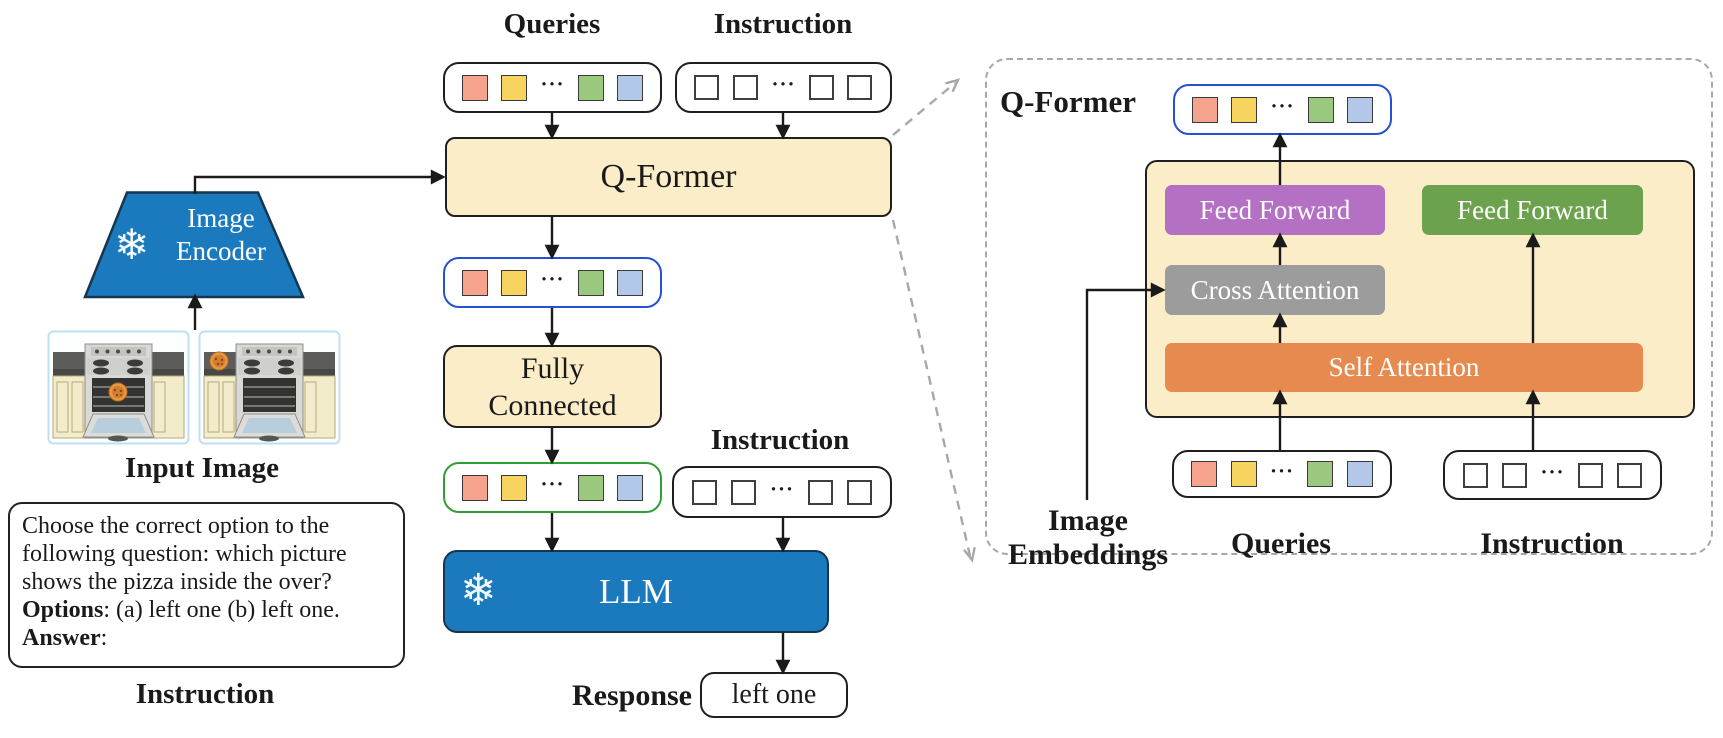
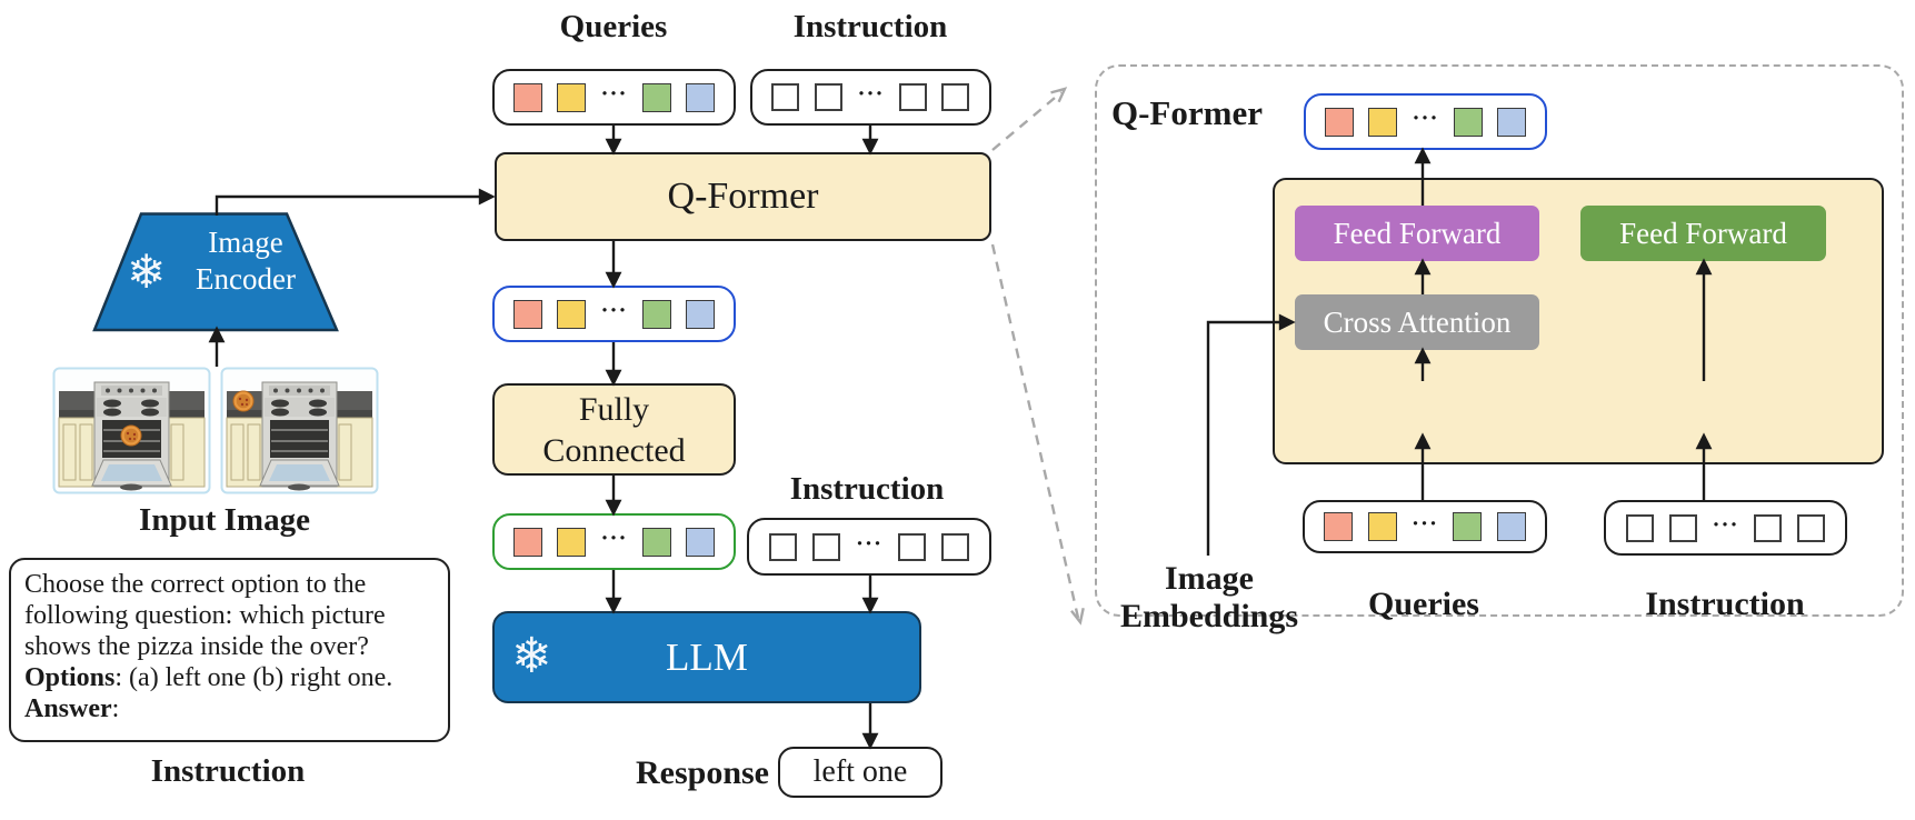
  ❄
  Image
  Encoder
  Input Image
  Choose the correct option to the
  following question: which picture
  shows the pizza inside the over?
- Options: (a) left one (b) left one.
+ Options: (a) left one (b) right one.
  Answer:
  Instruction
  Queries
  Instruction
  ···
  ···
  Q-Former
  ···
  Fully
  Connected
  ···
  Instruction
  ···
  LLM
  ❄
  Response
  left one
  Q-Former
  ···
  Feed Forward
  Feed Forward
  Cross Attention
- Self Attention
  ···
  ···
  Image
  Embeddings
  Queries
  Instruction
